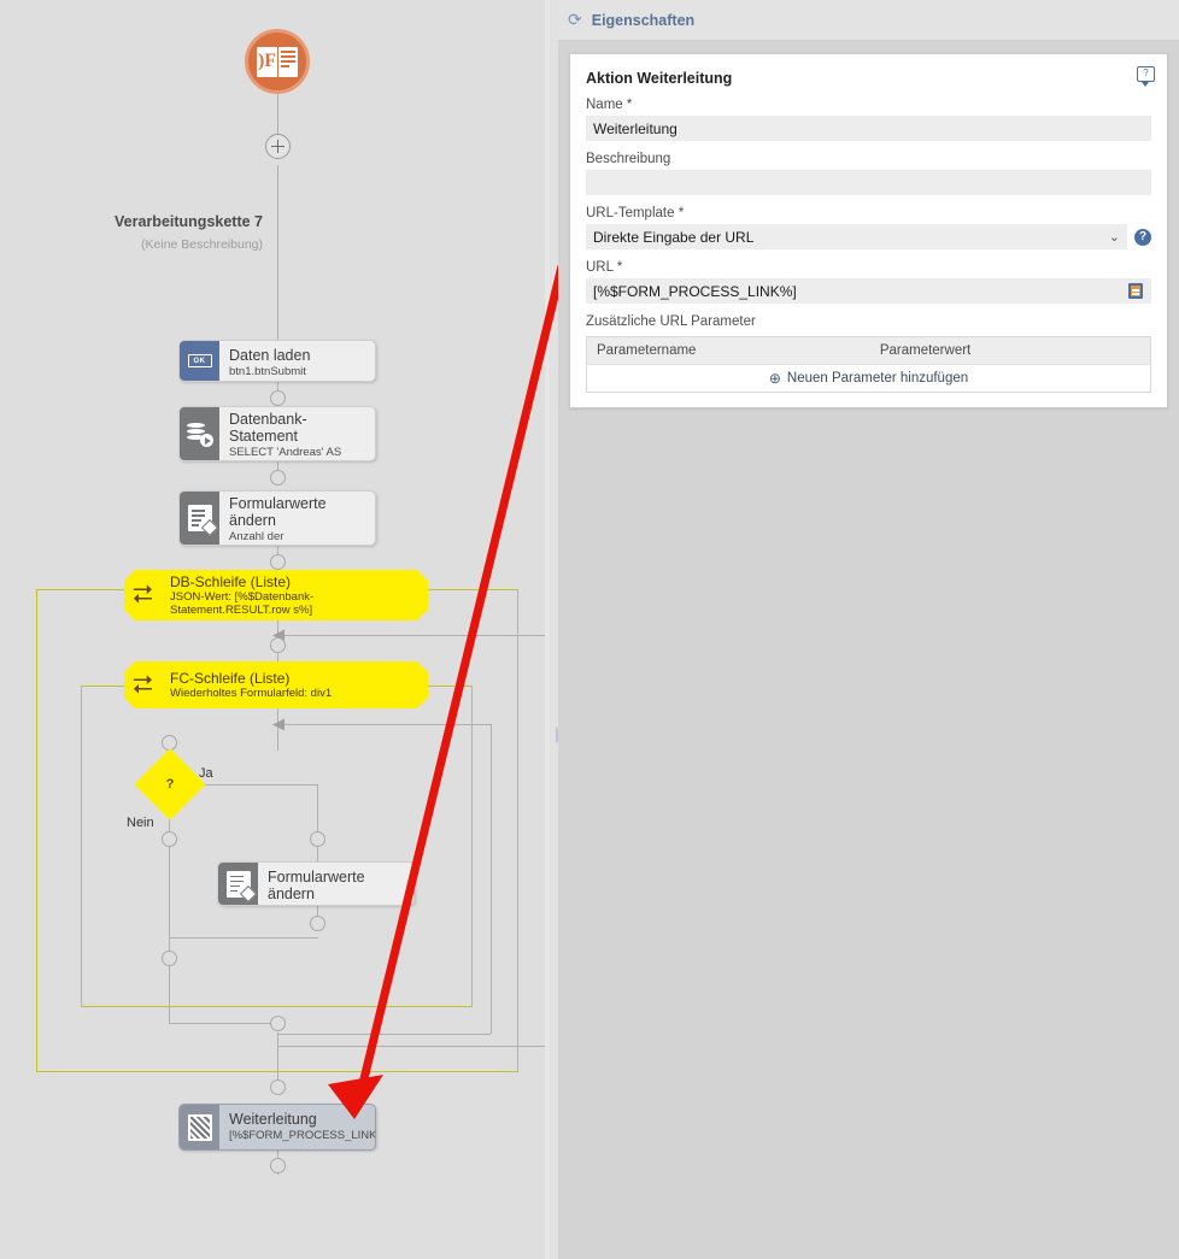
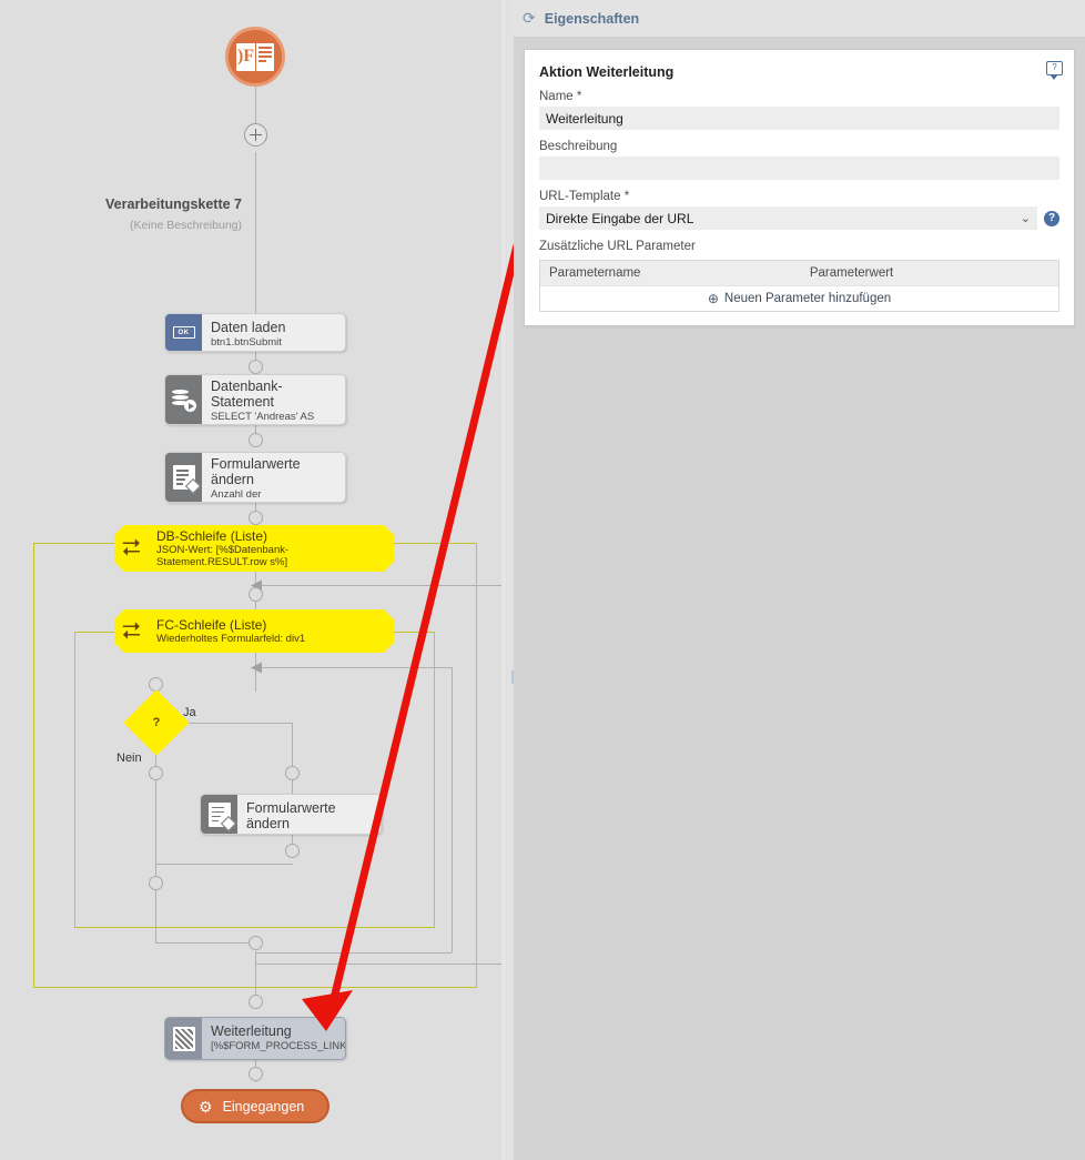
  )F
  Verarbeitungskette 7
  (Keine Beschreibung)
  Daten laden
  btn1.btnSubmit
  Datenbank-Statement
  SELECT 'Andreas' AS
  Formularwerte ändern
  ⮂
  DB-Schleife (Liste)
  JSON-Wert: [%$Datenbank-Statement.RESULT.row s%]
  ⮂
  FC-Schleife (Liste)
  Wiederholtes Formularfeld: div1
  ?
  Ja
  Nein
  Formularwerte ändern
  Weiterleitung
  [%$FORM_PROCESS_LINK
+ ⚙
+ Eingegangen
  ⟳
  Eigenschaften
  Aktion Weiterleitung
  ?
  Name *
  Weiterleitung
  Beschreibung
  URL-Template *
  Direkte Eingabe der URL
  ⌄
  ?
- URL *
- [%$FORM_PROCESS_LINK%]
  Zusätzliche URL Parameter
  Parametername
  Parameterwert
  ⊕
  Neuen Parameter hinzufügen
